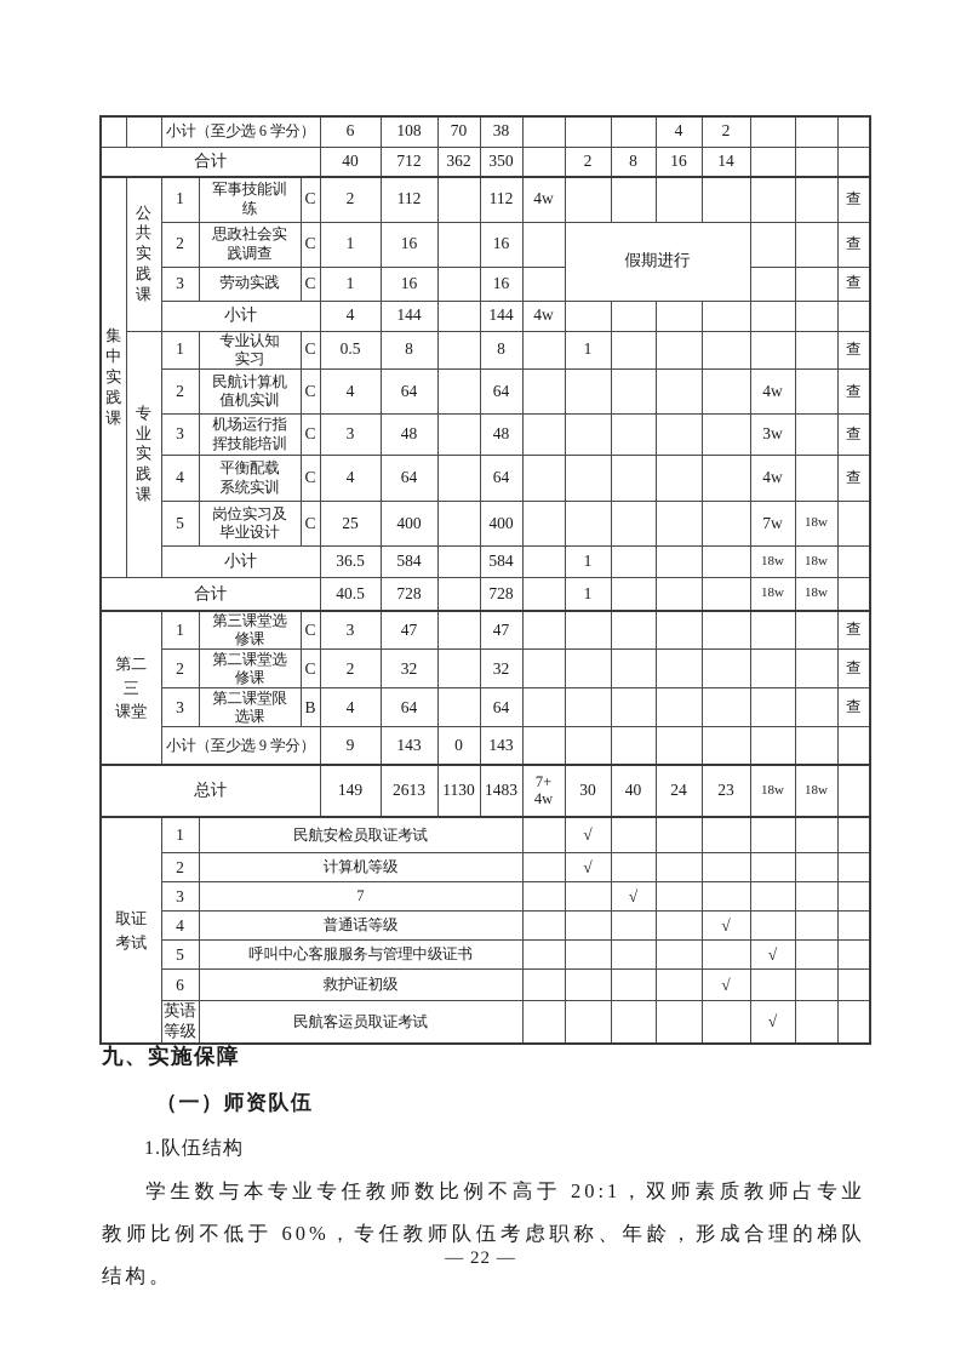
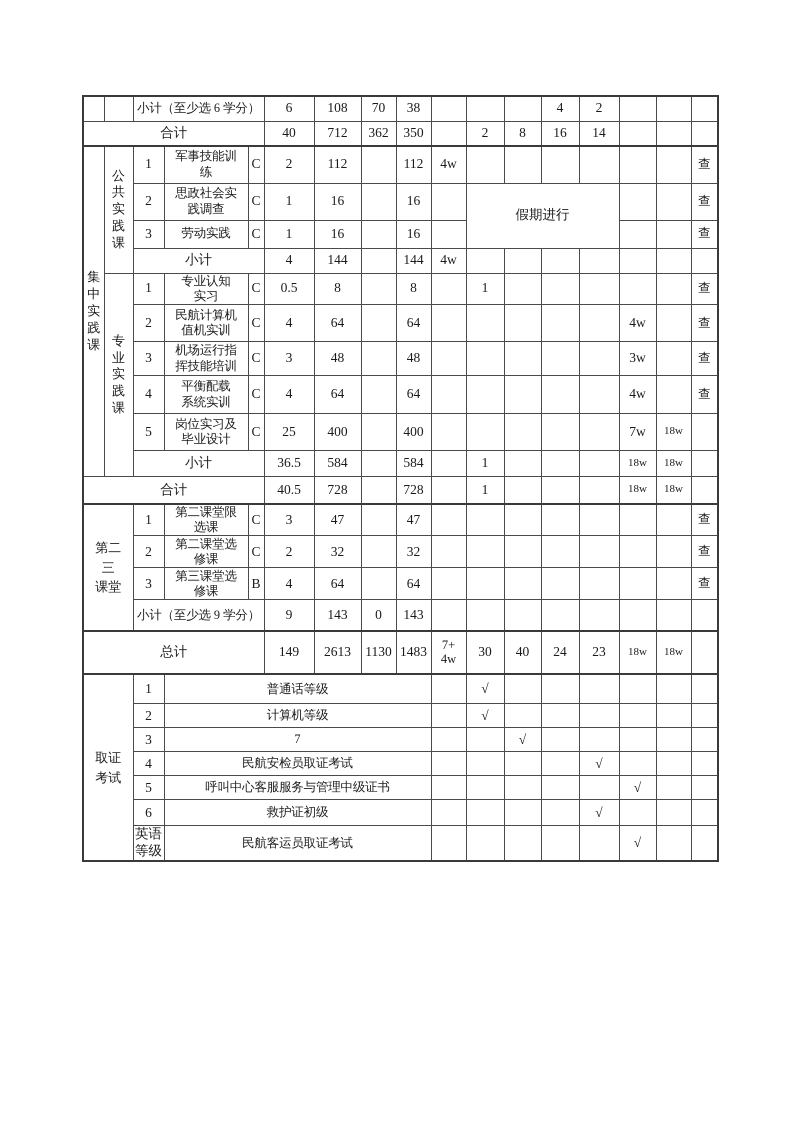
  		小计（至少选 6 学分）	6	108	70	38				4	2
  合计	40	712	362	350		2	8	16	14
  集中实践课	公共实践课	1	军事技能训 练	C	2	112		112	4w							查
  2	思政社会实 践调查	C	1	16		16		假期进行			查
  3	劳动实践	C	1	16		16				查
  小计	4	144		144	4w
  专业实践课	1	专业认知 实习	C	0.5	8		8		1						查
  2	民航计算机 值机实训	C	4	64		64						4w		查
  3	机场运行指 挥技能培训	C	3	48		48						3w		查
  4	平衡配载 系统实训	C	4	64		64						4w		查
  5	岗位实习及 毕业设计	C	25	400		400						7w	18w
  小计	36.5	584		584		1				18w	18w
  合计	40.5	728		728		1				18w	18w
- 第二 三 课堂	1	第三课堂选 修课	C	3	47		47								查
+ 第二 三 课堂	1	第二课堂限 选课	C	3	47		47								查
  2	第二课堂选 修课	C	2	32		32								查
- 3	第二课堂限 选课	B	4	64		64								查
+ 3	第三课堂选 修课	B	4	64		64								查
  小计（至少选 9 学分）	9	143	0	143
  总计	149	2613	1130	1483	7+ 4w	30	40	24	23	18w	18w
- 取证 考试	1	民航安检员取证考试		√
+ 取证 考试	1	普通话等级		√
  2	计算机等级		√
  3	7			√
- 4	普通话等级					√
+ 4	民航安检员取证考试					√
  5	呼叫中心客服服务与管理中级证书						√
  6	救护证初级					√
  英语等级	民航客运员取证考试						√
- 九、实施保障
- （一）师资队伍
- 1.队伍结构
- 学生数与本专业专任教师数比例不高于 20:1，双师素质教师占专业教师比例不低于 60%，专任教师队伍考虑职称、年龄，形成合理的梯队结构。
- — 22 —
